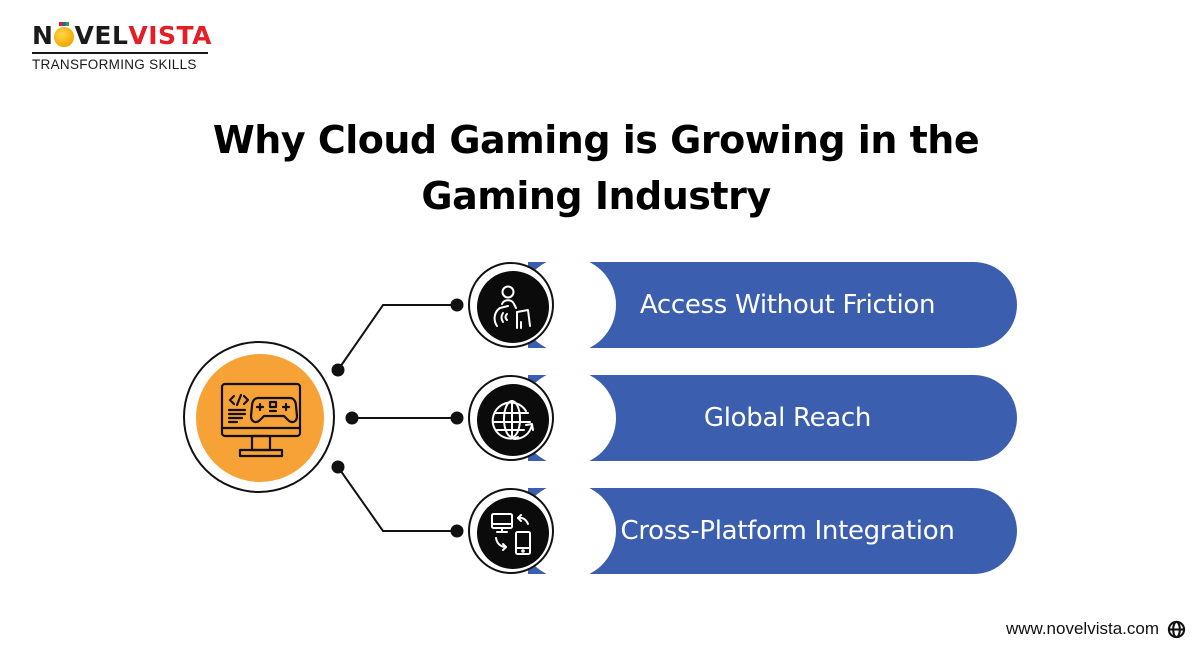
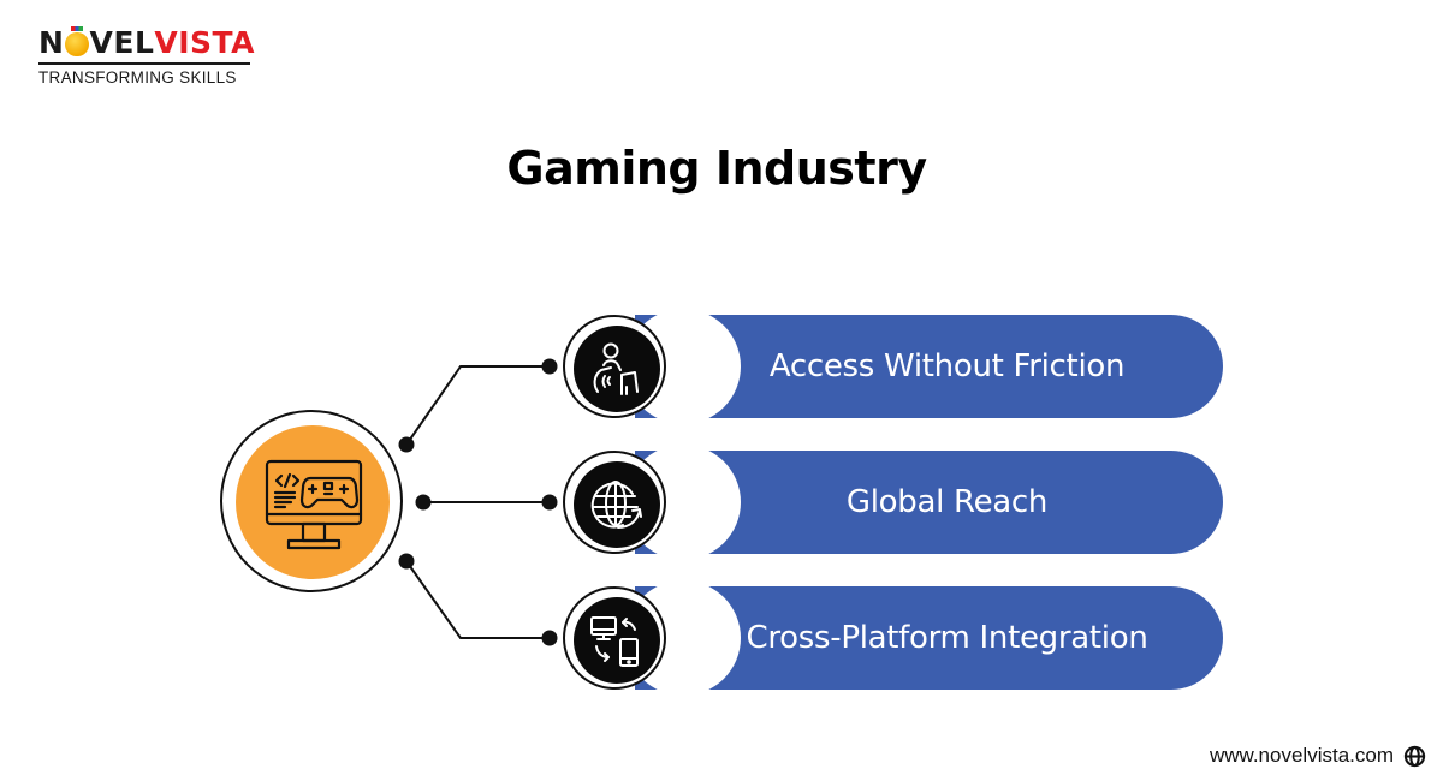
  N
  VEL
  VISTA
  TRANSFORMING SKILLS
- Why Cloud Gaming is Growing in the
  Gaming Industry
  Access Without Friction
  Global Reach
  Cross-Platform Integration
  www.novelvista.com
